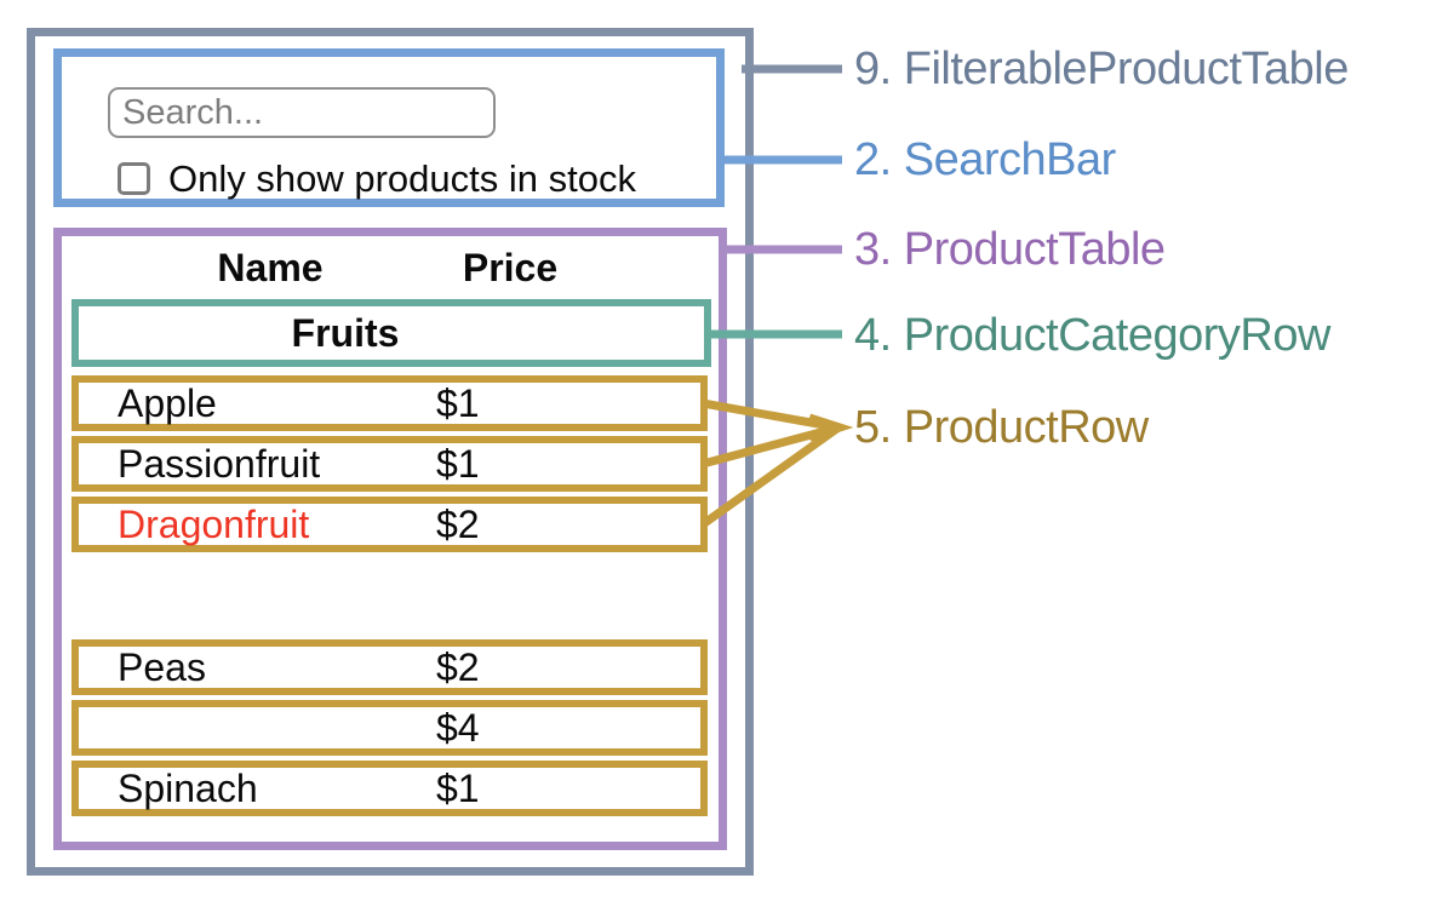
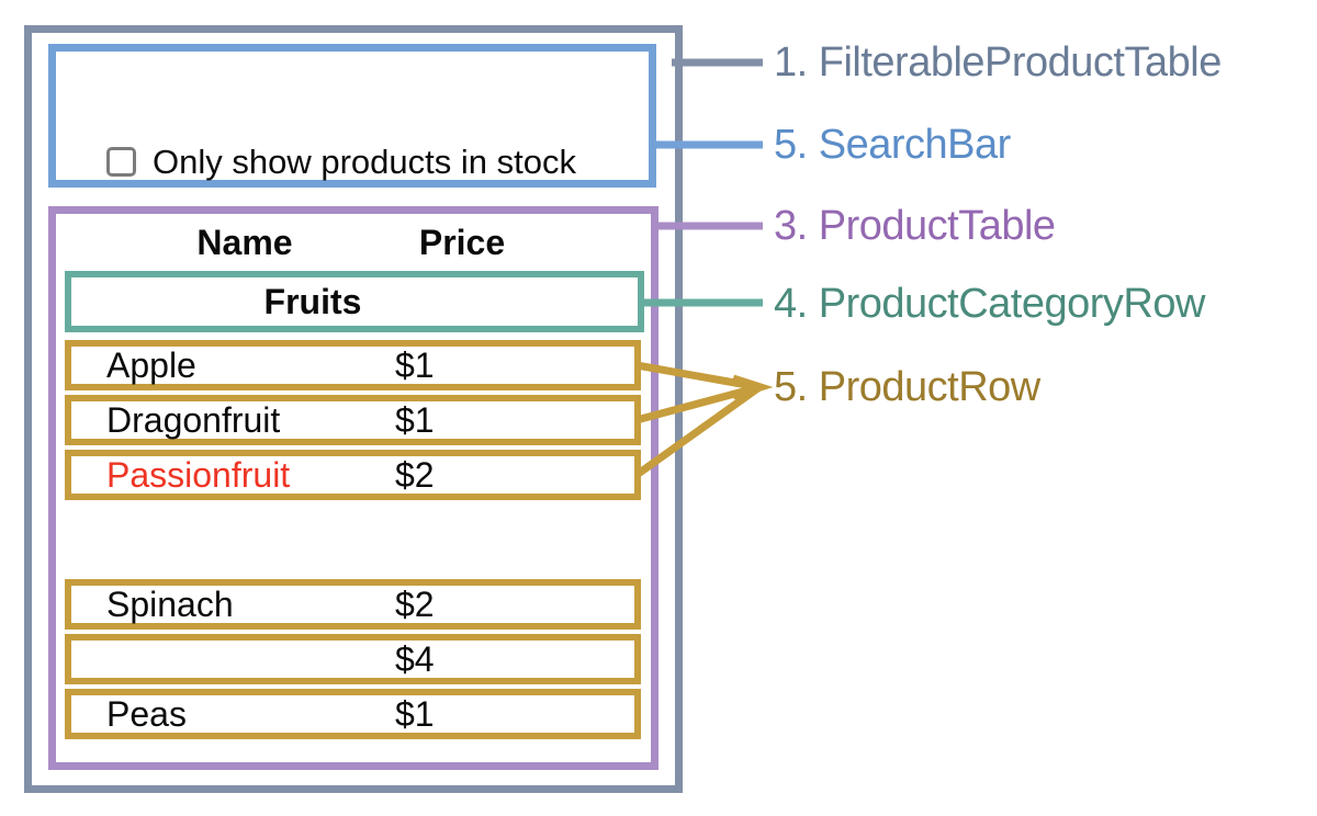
- Search...
  Only show products in stock
  Name
  Price
  Fruits
  Apple
  $1
- Passionfruit
+ Dragonfruit
  $1
- Dragonfruit
+ Passionfruit
  $2
- Peas
+ Spinach
  $2
  $4
- Spinach
+ Peas
  $1
- 9. FilterableProductTable
+ 1. FilterableProductTable
- 2. SearchBar
+ 5. SearchBar
  3. ProductTable
  4. ProductCategoryRow
  5. ProductRow
